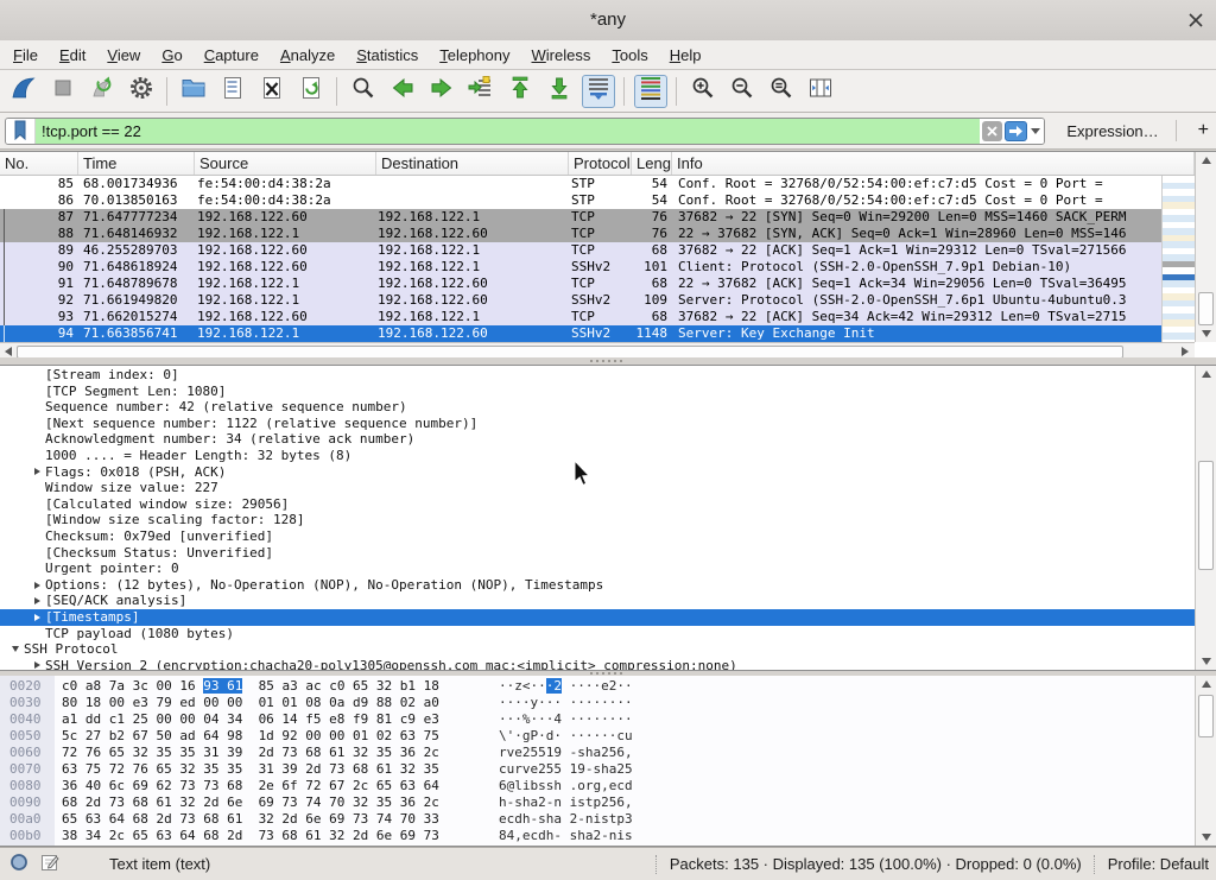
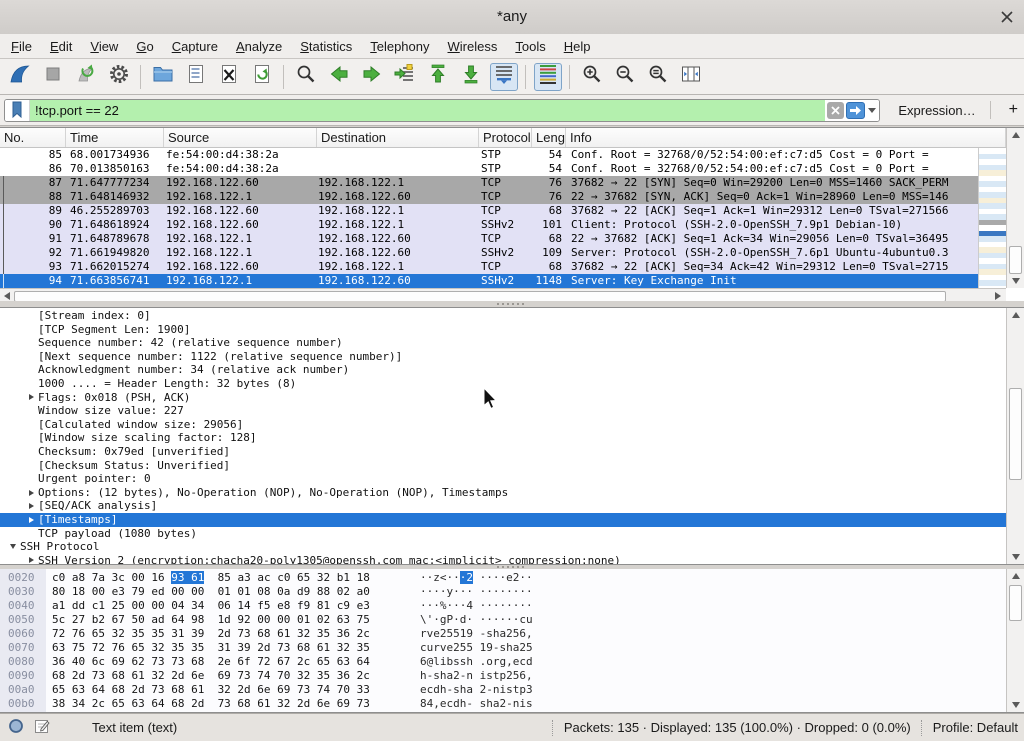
  *any
  File
  Edit
  View
  Go
  Capture
  Analyze
  Statistics
  Telephony
  Wireless
  Tools
  Help
  !tcp.port == 22
  Expression…
  +
  No.
  Time
  Source
  Destination
  Protocol
  Info
  85
  68.001734936
  fe:54:00:d4:38:2a
  STP
  54
  Conf. Root = 32768/0/52:54:00:ef:c7:d5 Cost = 0 Port =
  86
  70.013850163
  fe:54:00:d4:38:2a
  STP
  54
  Conf. Root = 32768/0/52:54:00:ef:c7:d5 Cost = 0 Port =
  87
  71.647777234
  192.168.122.60
  192.168.122.1
  TCP
  76
  37682 → 22 [SYN] Seq=0 Win=29200 Len=0 MSS=1460 SACK_PERM
  88
  71.648146932
  192.168.122.1
  192.168.122.60
  TCP
  76
  22 → 37682 [SYN, ACK] Seq=0 Ack=1 Win=28960 Len=0 MSS=146
  89
  46.255289703
  192.168.122.60
  192.168.122.1
  TCP
  68
  37682 → 22 [ACK] Seq=1 Ack=1 Win=29312 Len=0 TSval=271566
  90
  71.648618924
  192.168.122.60
  192.168.122.1
  SSHv2
  101
  Client: Protocol (SSH-2.0-OpenSSH_7.9p1 Debian-10)
  91
  71.648789678
  192.168.122.1
  192.168.122.60
  TCP
  68
  22 → 37682 [ACK] Seq=1 Ack=34 Win=29056 Len=0 TSval=36495
  92
  71.661949820
  192.168.122.1
  192.168.122.60
  SSHv2
  109
  Server: Protocol (SSH-2.0-OpenSSH_7.6p1 Ubuntu-4ubuntu0.3
  93
  71.662015274
  192.168.122.60
  192.168.122.1
  TCP
  68
  37682 → 22 [ACK] Seq=34 Ack=42 Win=29312 Len=0 TSval=2715
  94
  71.663856741
  192.168.122.1
  192.168.122.60
  SSHv2
  1148
  Server: Key Exchange Init
  [Stream index: 0]
- [TCP Segment Len: 1080]
+ [TCP Segment Len: 1900]
  Sequence number: 42 (relative sequence number)
  [Next sequence number: 1122 (relative sequence number)]
  Acknowledgment number: 34 (relative ack number)
  1000 .... = Header Length: 32 bytes (8)
  Flags: 0x018 (PSH, ACK)
  Window size value: 227
  [Calculated window size: 29056]
  [Window size scaling factor: 128]
  Checksum: 0x79ed [unverified]
  [Checksum Status: Unverified]
  Urgent pointer: 0
  Options: (12 bytes), No-Operation (NOP), No-Operation (NOP), Timestamps
  [SEQ/ACK analysis]
  [Timestamps]
  TCP payload (1080 bytes)
  SSH Protocol
  SSH Version 2 (encryption:chacha20-poly1305@openssh.com mac:<implicit> compression:none)
  0020
  c0 a8 7a 3c 00 16 93 61 85 a3 ac c0 65 32 b1 18
  ··z<···2 ····e2··
  0030
  80 18 00 e3 79 ed 00 00 01 01 08 0a d9 88 02 a0
  ····y··· ········
  0040
  a1 dd c1 25 00 00 04 34 06 14 f5 e8 f9 81 c9 e3
  ···%···4 ········
  0050
  5c 27 b2 67 50 ad 64 98 1d 92 00 00 01 02 63 75
  \'·gP·d· ······cu
  0060
  72 76 65 32 35 35 31 39 2d 73 68 61 32 35 36 2c
  rve25519 -sha256,
  0070
  63 75 72 76 65 32 35 35 31 39 2d 73 68 61 32 35
  curve255 19-sha25
  0080
  36 40 6c 69 62 73 73 68 2e 6f 72 67 2c 65 63 64
  6@libssh .org,ecd
  0090
  68 2d 73 68 61 32 2d 6e 69 73 74 70 32 35 36 2c
  h-sha2-n istp256,
  00a0
  65 63 64 68 2d 73 68 61 32 2d 6e 69 73 74 70 33
  ecdh-sha 2-nistp3
  00b0
  38 34 2c 65 63 64 68 2d 73 68 61 32 2d 6e 69 73
  84,ecdh- sha2-nis
  Text item (text)
  Packets: 135 · Displayed: 135 (100.0%) · Dropped: 0 (0.0%)
  Profile: Default
